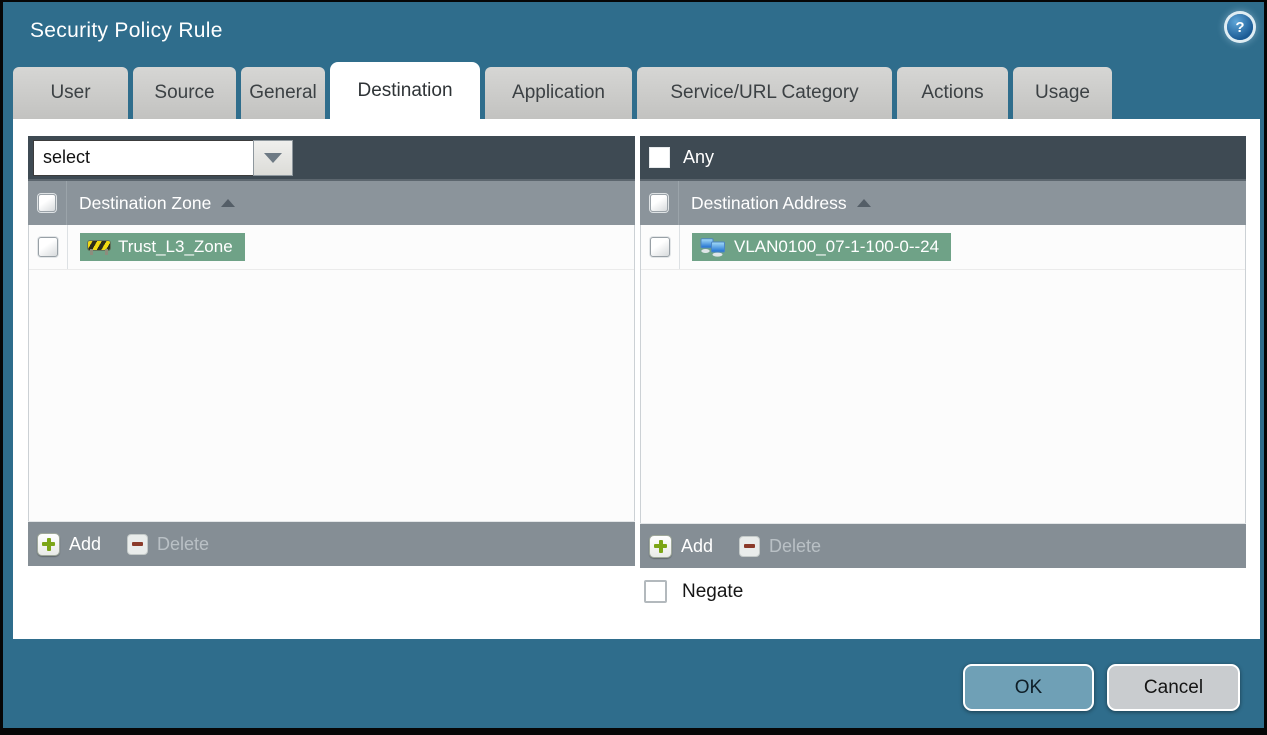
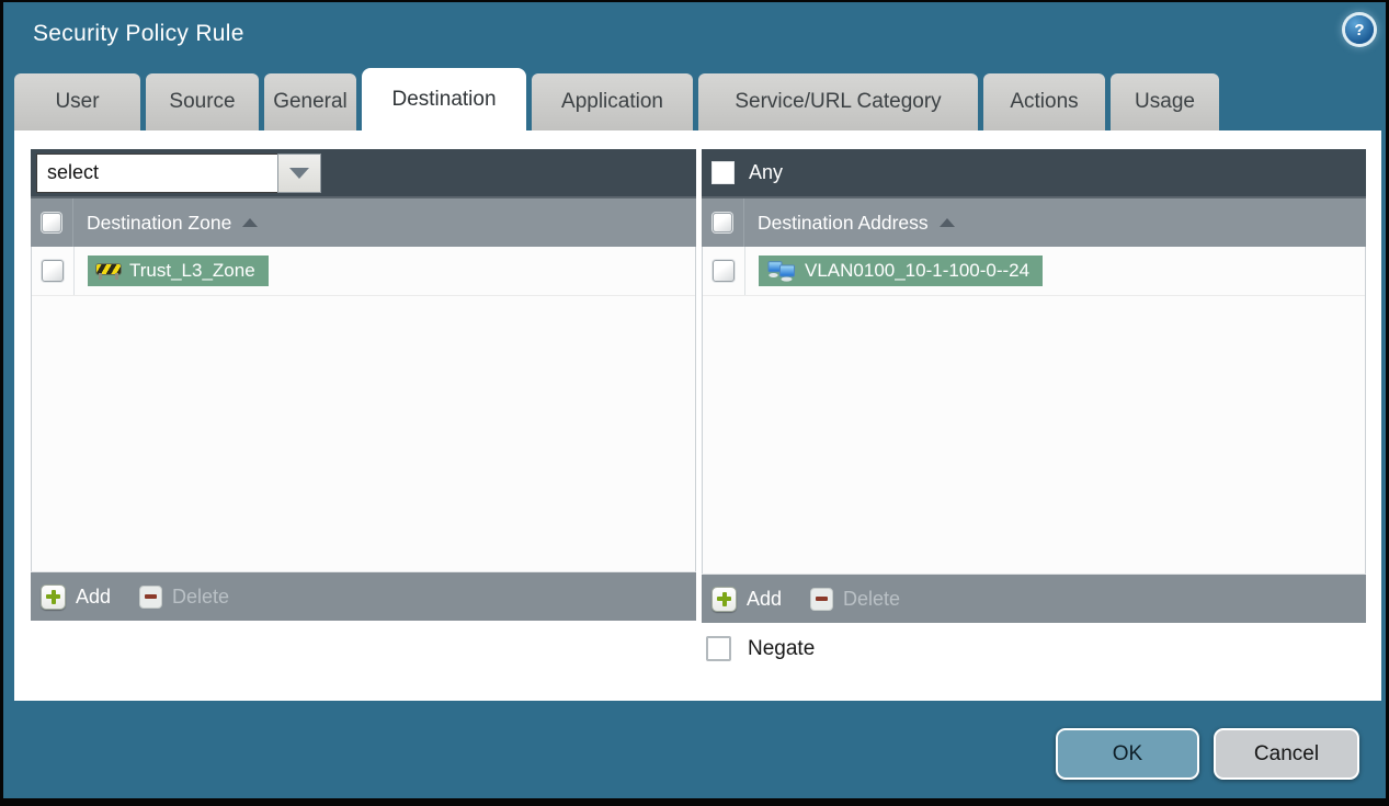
  Security Policy Rule
  ?
  User
  Source
  General
  Destination
  Application
  Service/URL Category
  Actions
  Usage
  select
  Destination Zone
  Trust_L3_Zone
  Add
  Delete
  Any
  Destination Address
- VLAN0100_07-1-100-0--24
+ VLAN0100_10-1-100-0--24
  Add
  Delete
  Negate
  OK
  Cancel
